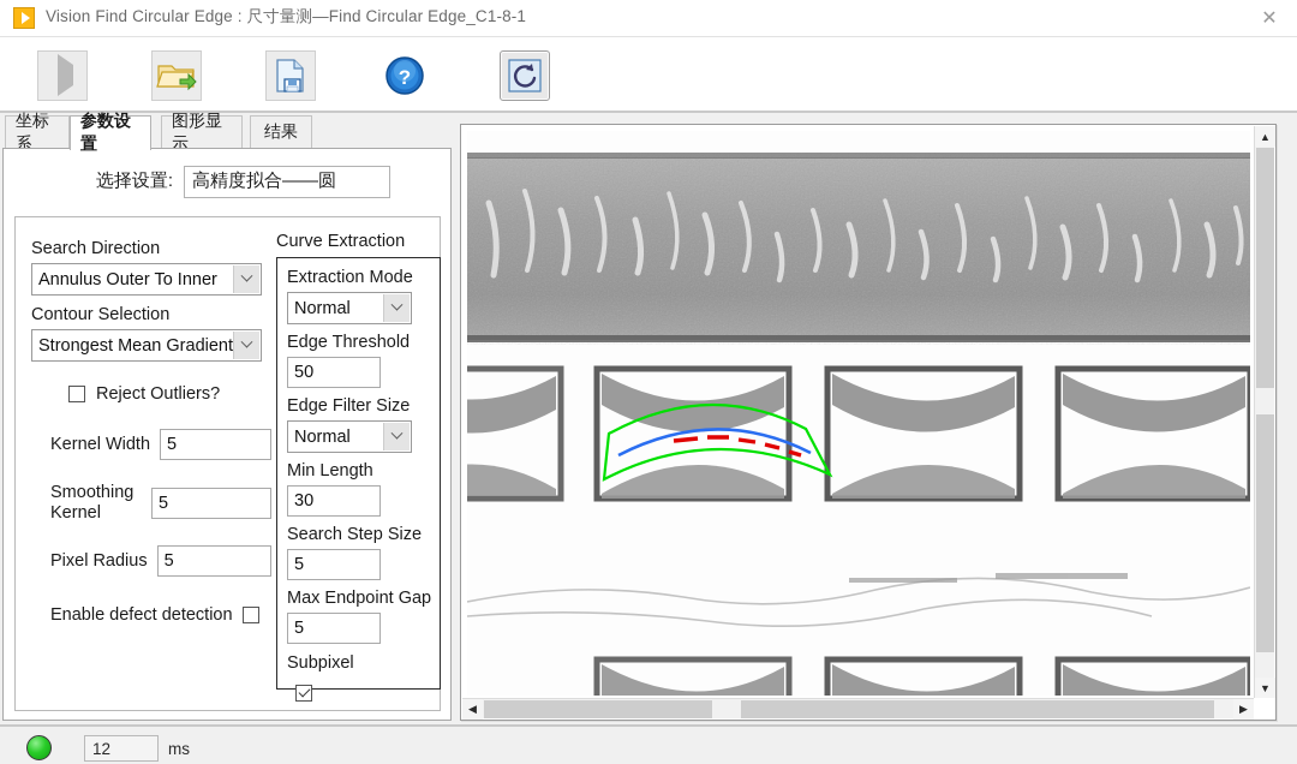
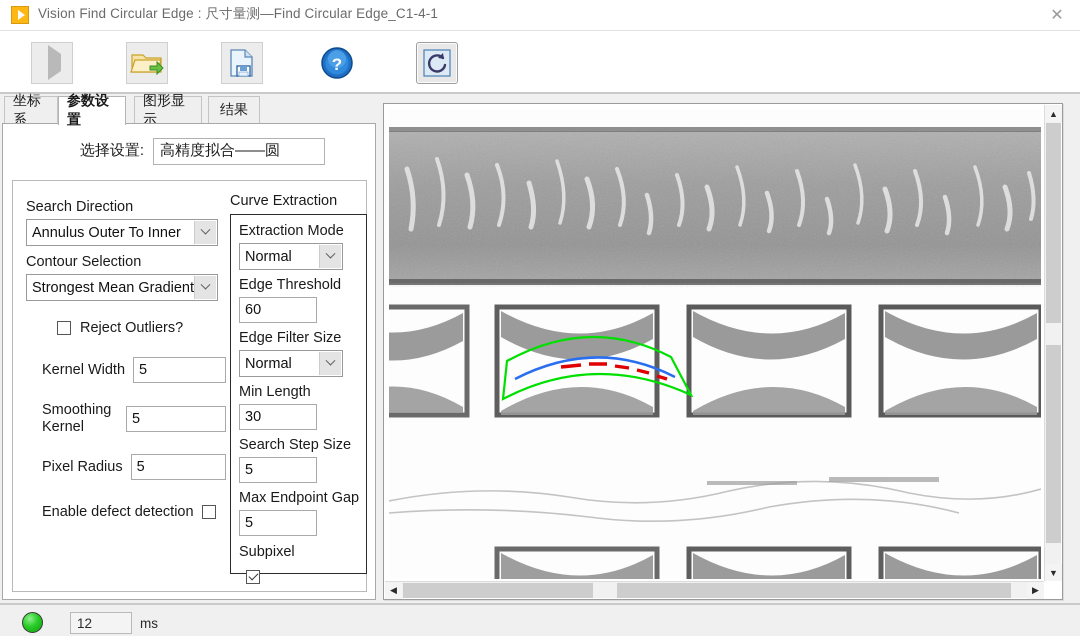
- Vision Find Circular Edge : 尺寸量测—Find Circular Edge_C1-8-1
+ Vision Find Circular Edge : 尺寸量测—Find Circular Edge_C1-4-1
  ✕
  ?
  坐标系
  参数设置
  图形显示
  结果
  选择设置:
  高精度拟合——圆
  Search Direction
  Annulus Outer To Inner
  Contour Selection
  Strongest Mean Gradient
  Reject Outliers?
  Kernel Width
  5
  Smoothing
  Kernel
  5
  Pixel Radius
  5
  Enable defect detection
  Curve Extraction
  Extraction Mode
  Normal
  Edge Threshold
- 50
+ 60
  Edge Filter Size
  Normal
  Min Length
  30
  Search Step Size
  5
  Max Endpoint Gap
  5
  Subpixel
  ▲
  ▼
  ◀
  ▶
  12
  ms
